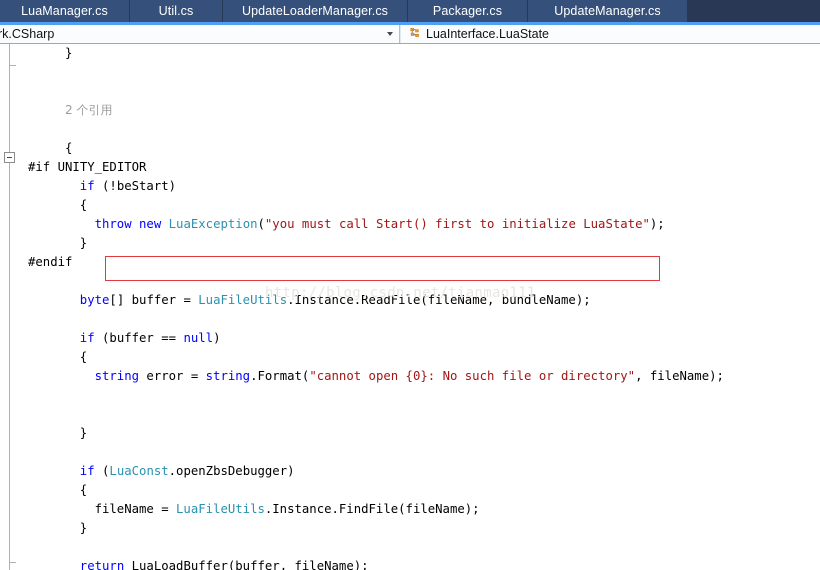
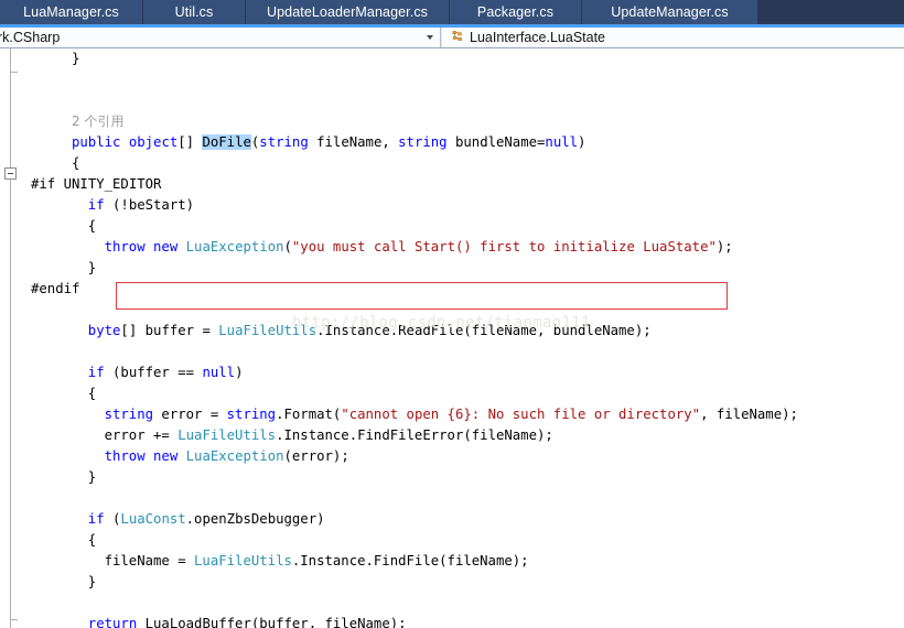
  LuaManager.cs
  Util.cs
  UpdateLoaderManager.cs
  Packager.cs
  UpdateManager.cs
  rk.CSharp
  LuaInterface.LuaState
  }
  2 个引用
+ public object[] DoFile(string fileName, string bundleName=null)
  {
  #if UNITY_EDITOR
  if (!beStart)
  {
  throw new LuaException("you must call Start() first to initialize LuaState");
  }
  #endif
  byte[] buffer = LuaFileUtils.Instance.ReadFile(fileName, bundleName);
  if (buffer == null)
  {
- string error = string.Format("cannot open {0}: No such file or directory", fileName);
+ string error = string.Format("cannot open {6}: No such file or directory", fileName);
+ error += LuaFileUtils.Instance.FindFileError(fileName);
+ throw new LuaException(error);
  }
  if (LuaConst.openZbsDebugger)
  {
  fileName = LuaFileUtils.Instance.FindFile(fileName);
  }
  return LuaLoadBuffer(buffer, fileName);
  http://blog.csdn.net/tianmao111
